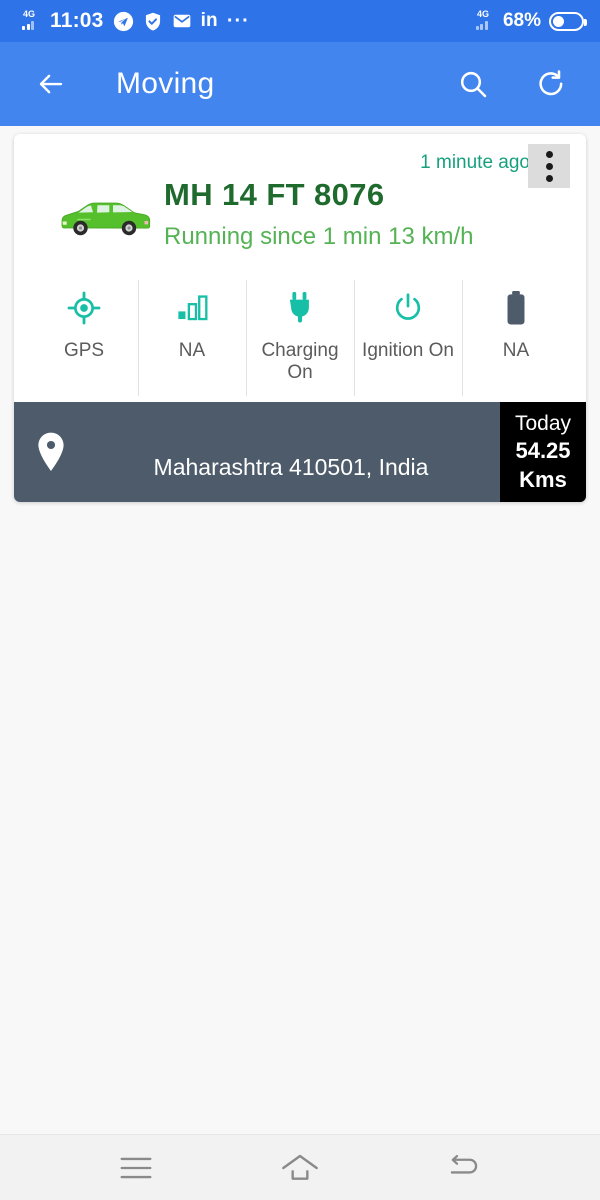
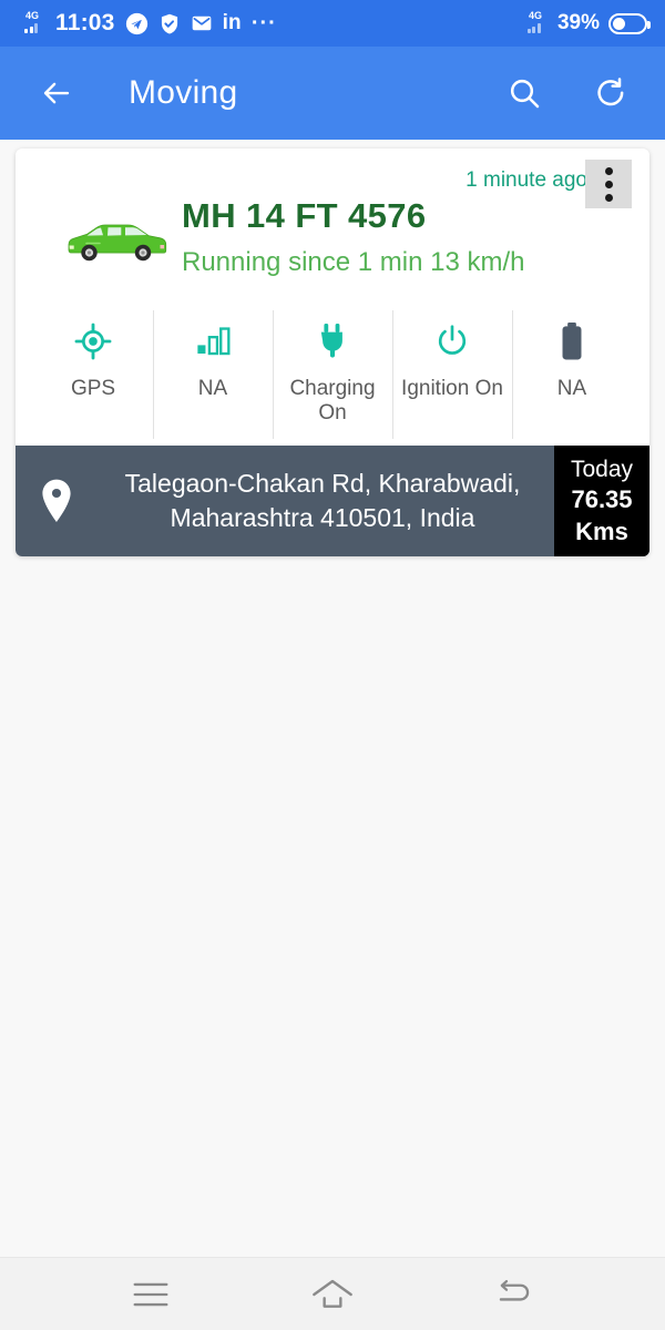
  4G
  11:03
  in
  ···
  4G
- 68%
+ 39%
  Moving
  1 minute ago
- MH 14 FT 8076
+ MH 14 FT 4576
  Running since 1 min 13 km/h
  GPS
  NA
  Charging On
  Ignition On
  NA
+ Talegaon-Chakan Rd, Kharabwadi,
  Maharashtra 410501, India
  Today
- 54.25
+ 76.35
  Kms
